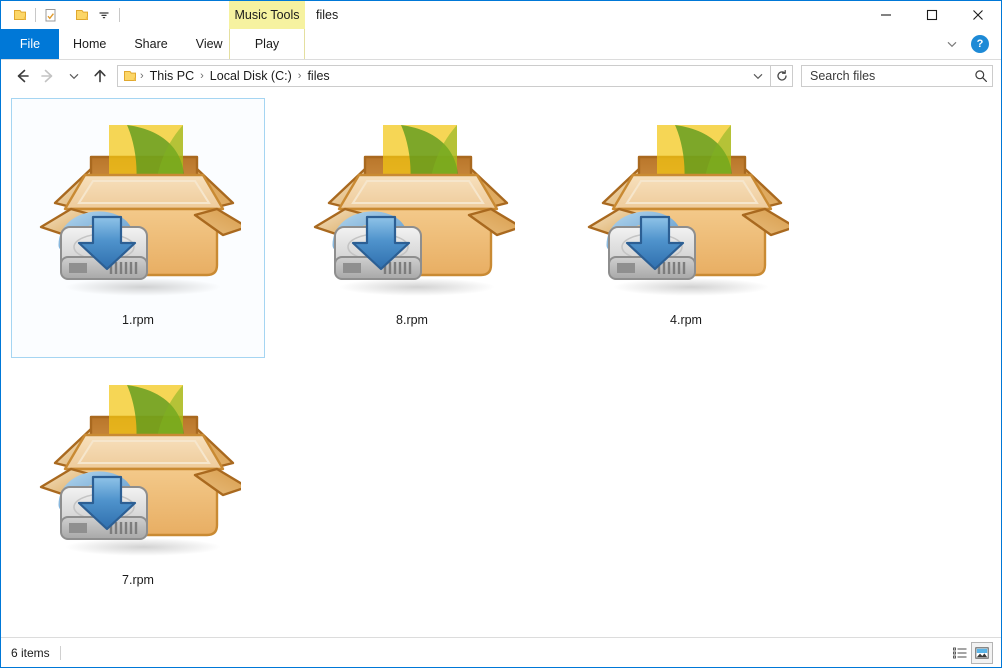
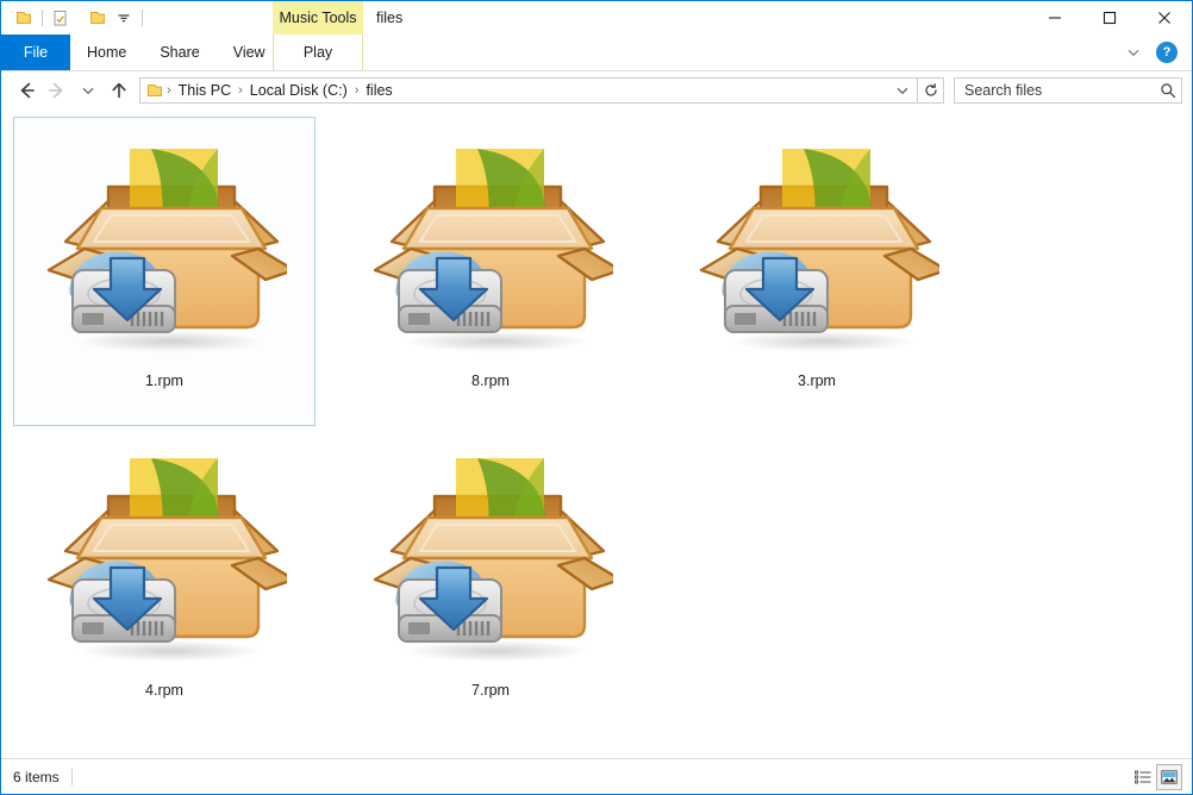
  Music Tools
  files
  File
  Home
  Share
  View
  Play
  ?
  ›
  This PC
  ›
  Local Disk (C:)
  ›
  files
  Search files
  1.rpm
  8.rpm
+ 3.rpm
  4.rpm
  7.rpm
  6 items
